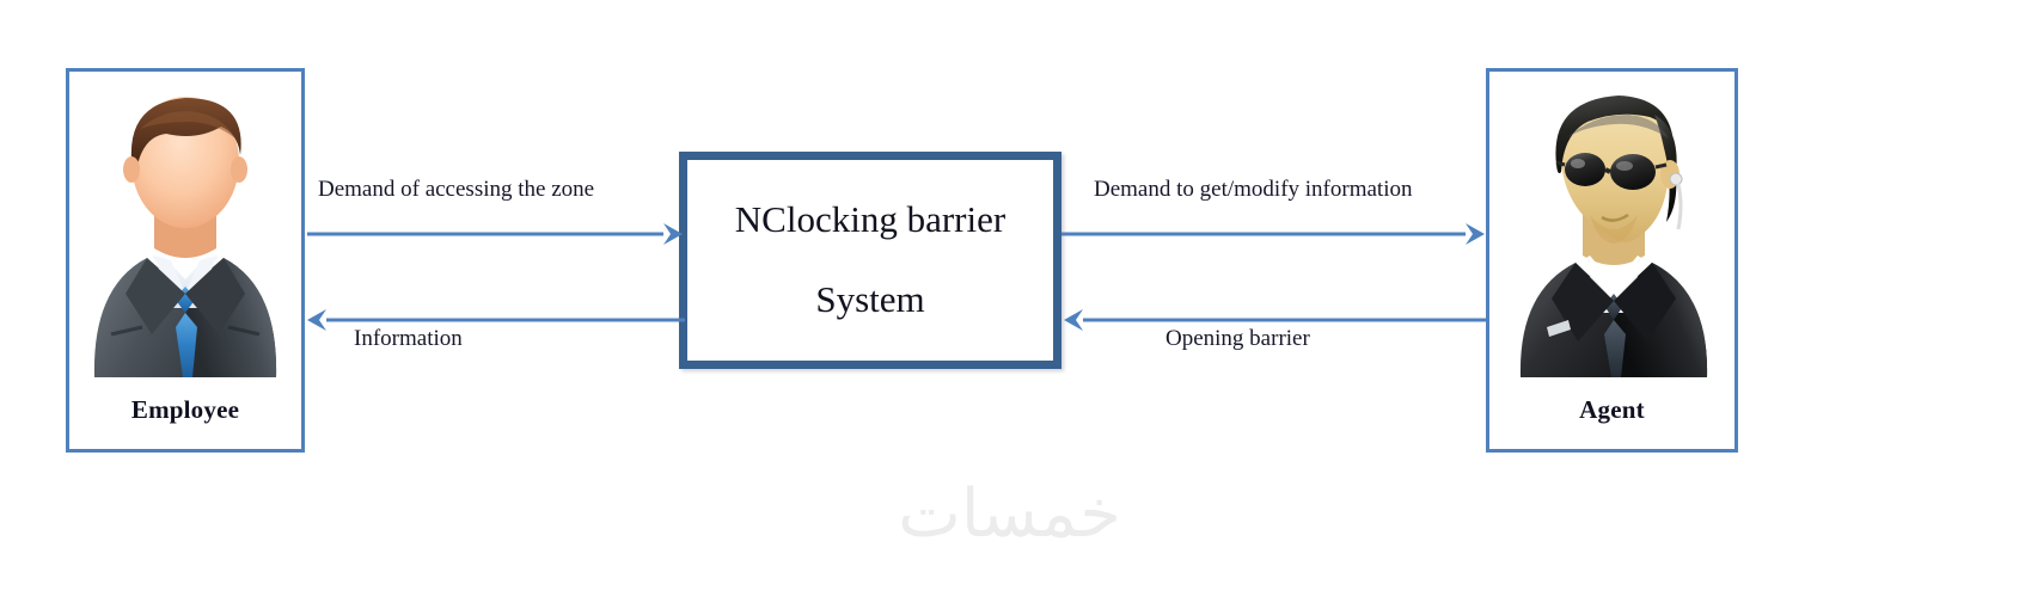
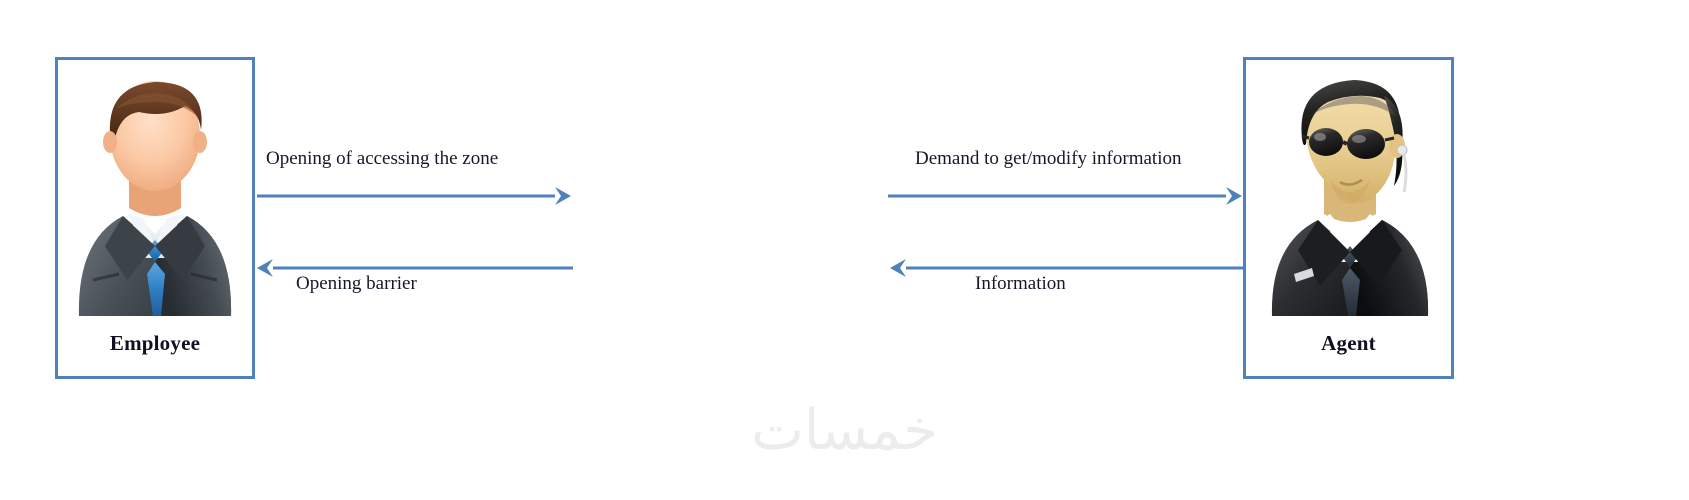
  Employee
  Agent
- NClocking barrier
- System
- Demand of accessing the zone
+ Opening of accessing the zone
- Information
+ Opening barrier
  Demand to get/modify information
- Opening barrier
+ Information
